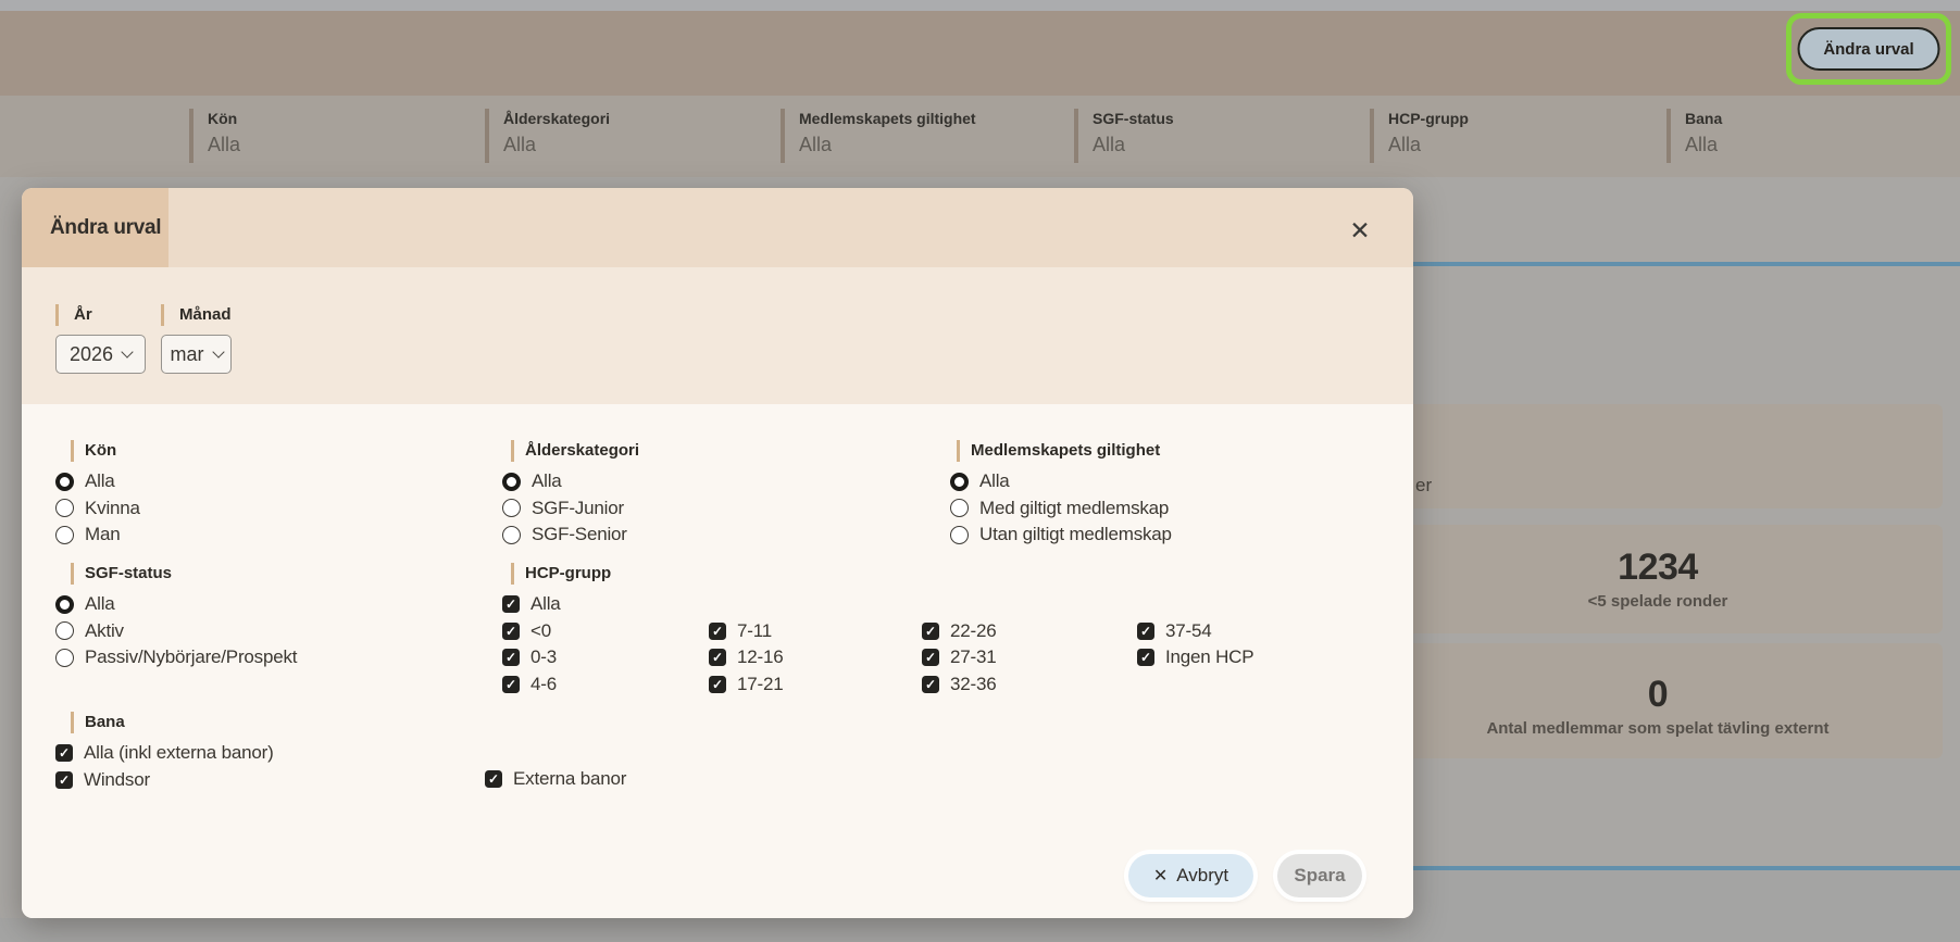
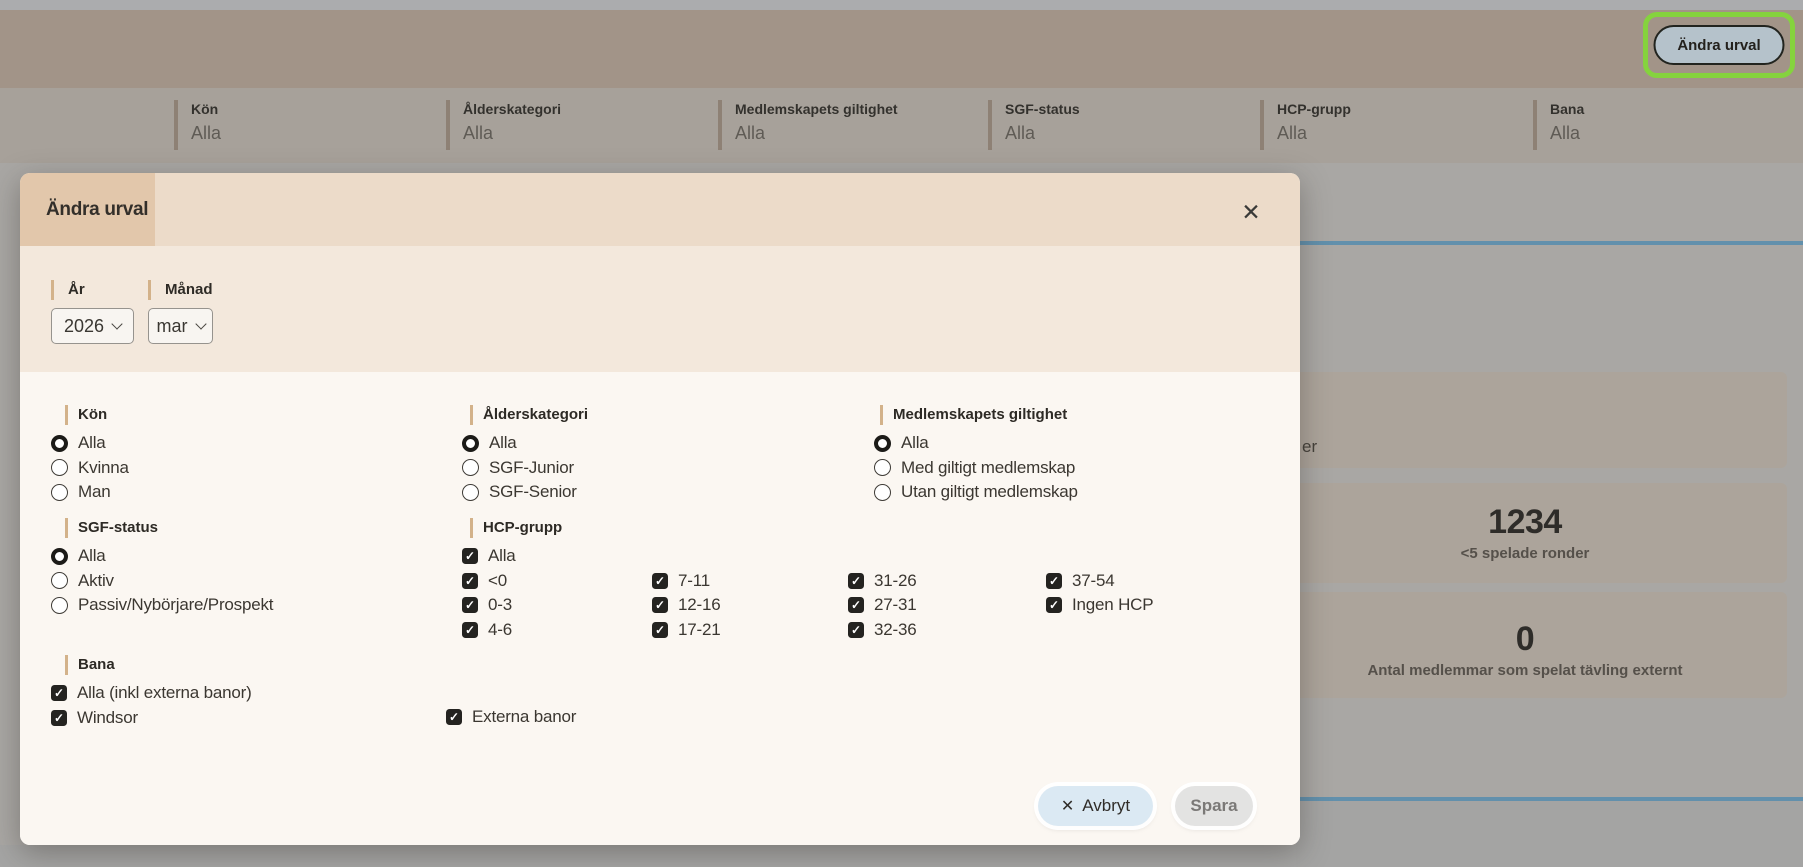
  Ändra urval
  Kön
  Alla
  Ålderskategori
  Alla
  Medlemskapets giltighet
  Alla
  SGF-status
  Alla
  HCP-grupp
  Alla
  Bana
  Alla
  er
  1234
  <5 spelade ronder
  0
  Antal medlemmar som spelat tävling externt
  Ändra urval
  ✕
  År
  2026
  Månad
  mar
  Kön
  Alla
  Kvinna
  Man
  Ålderskategori
  Alla
  SGF-Junior
  SGF-Senior
  Medlemskapets giltighet
  Alla
  Med giltigt medlemskap
  Utan giltigt medlemskap
  SGF-status
  Alla
  Aktiv
  Passiv/Nybörjare/Prospekt
  HCP-grupp
  ✓
  Alla
  ✓
  <0
  ✓
  0-3
  ✓
  4-6
  ✓
  7-11
  ✓
  12-16
  ✓
  17-21
  ✓
- 22-26
+ 31-26
  ✓
  27-31
  ✓
  32-36
  ✓
  37-54
  ✓
  Ingen HCP
  Bana
  ✓
  Alla (inkl externa banor)
  ✓
  Windsor
  ✓
  Externa banor
  ✕
  Avbryt
  Spara
